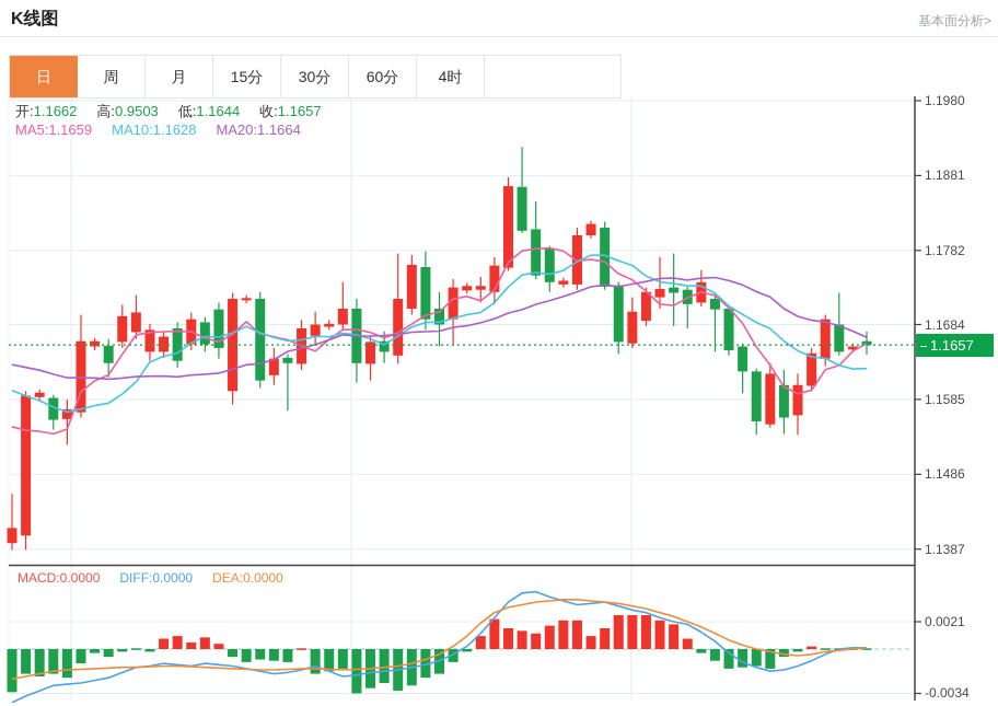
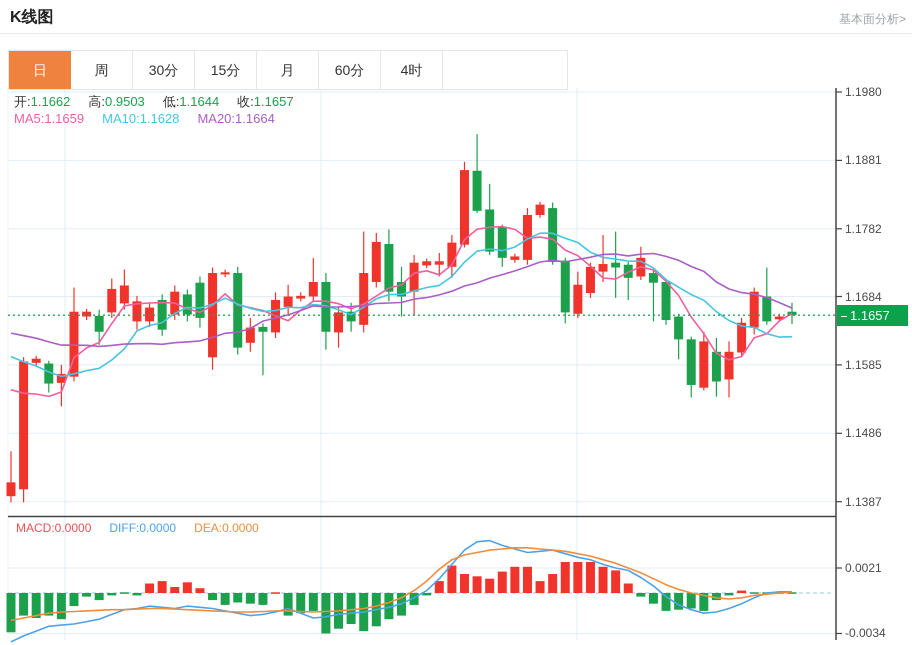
  K线图
  基本面分析>
  日
  周
- 月
+ 30分
  15分
- 30分
+ 月
  60分
  4时
  开:1.1662 高:0.9503 低:1.1644 收:1.1657
  MA5:1.1659 MA10:1.1628 MA20:1.1664
  MACD:0.0000 DIFF:0.0000 DEA:0.0000
  1.1657
  1.1980
  1.1881
  1.1782
  1.1684
  1.1585
  1.1486
  1.1387
  0.0021
  -0.0034
